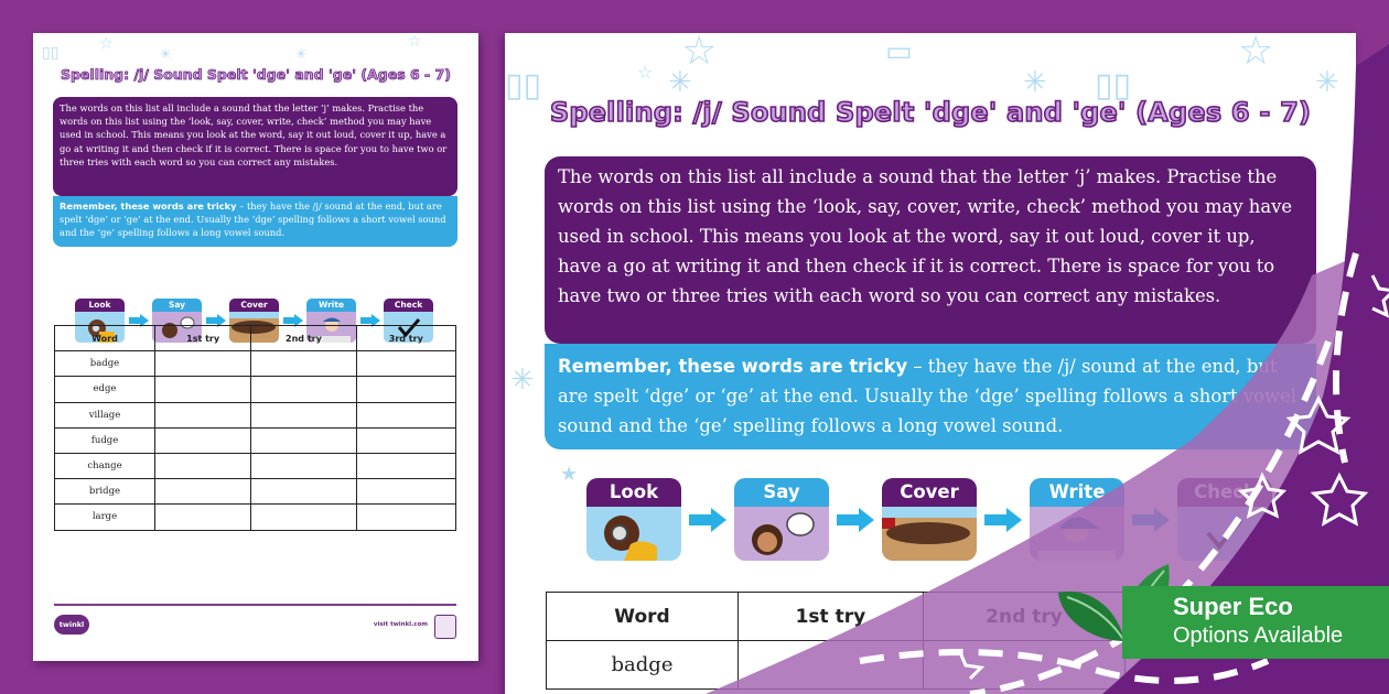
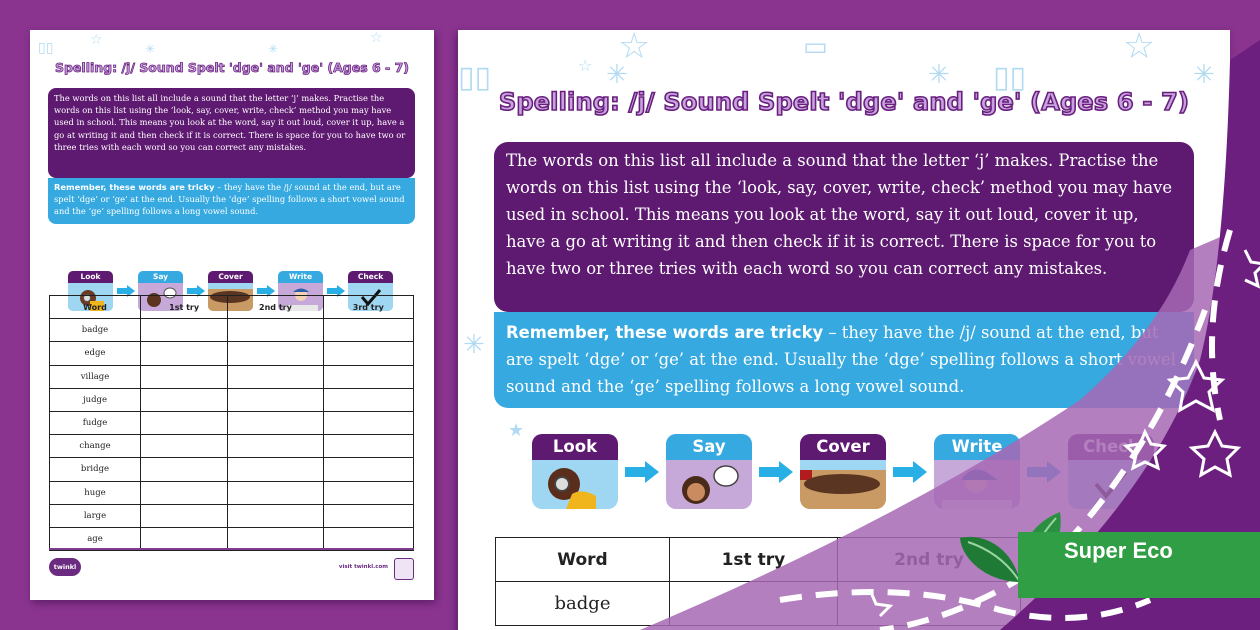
  ☆
  ✳
  ✳
  ☆
  ▯▯
  Spelling: /j/ Sound Spelt 'dge' and 'ge' (Ages 6 - 7)
  The words on this list all include a sound that the letter ‘j’ makes. Practise the words on this list using the ‘look, say, cover, write, check’ method you may have used in school. This means you look at the word, say it out loud, cover it up, have a go at writing it and then check if it is correct. There is space for you to have two or three tries with each word so you can correct any mistakes.
  Remember, these words are tricky – they have the /j/ sound at the end, but are spelt ‘dge’ or ‘ge’ at the end. Usually the ‘dge’ spelling follows a short vowel sound and the ‘ge’ spelling follows a long vowel sound.
  Look
  Say
  Cover
  Write
  Check
  Word	1st try	2nd try	3rd try
  badge
  edge
  village
+ judge
  fudge
  change
  bridge
+ huge
  large
+ age
  twinkl
  ▯▯
  ☆
  ☆
  ✳
  ▭
  ✳
  ▯▯
  ☆
  ✳
  ✳
  ★
  Spelling: /j/ Sound Spelt 'dge' and 'ge' (Ages 6 - 7)
  The words on this list all include a sound that the letter ‘j’ makes. Practise the words on this list using the ‘look, say, cover, write, check’ method you may have used in school. This means you look at the word, say it out loud, cover it up, have a go at writing it and then check if it is correct. There is space for you to have two or three tries with each word so you can correct any mistakes.
  Remember, these words are tricky – they have the /j/ sound at the end, but are spelt ‘dge’ or ‘ge’ at the end. Usually the ‘dge’ spelling follows a short vowel sound and the ‘ge’ spelling follows a long vowel sound.
  Look
  Say
  Cover
  Write
  Check
  Word	1st try	2nd try
  badge
  Super Eco
- Options Available
